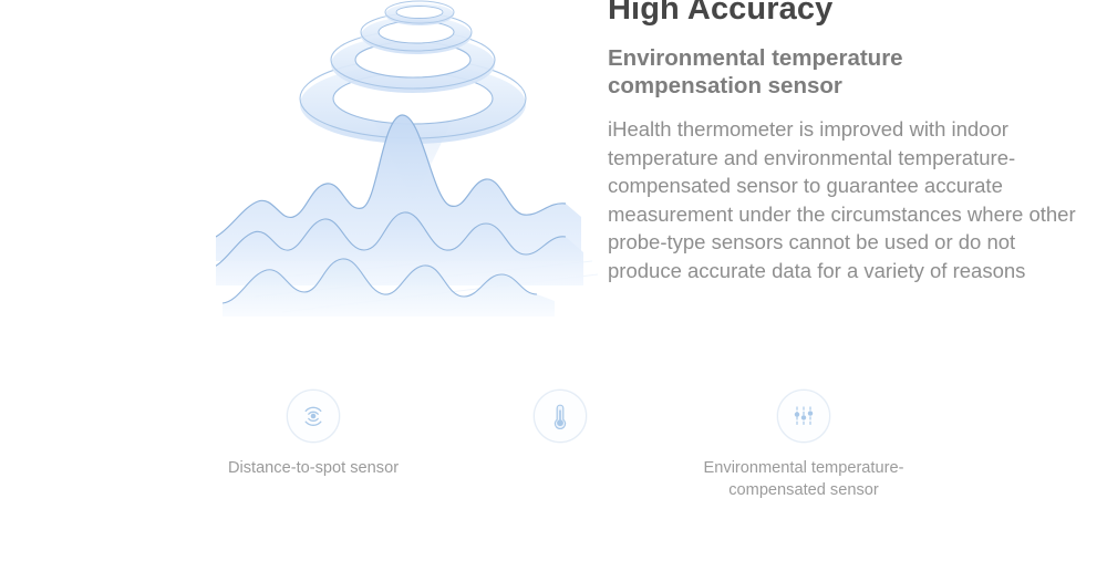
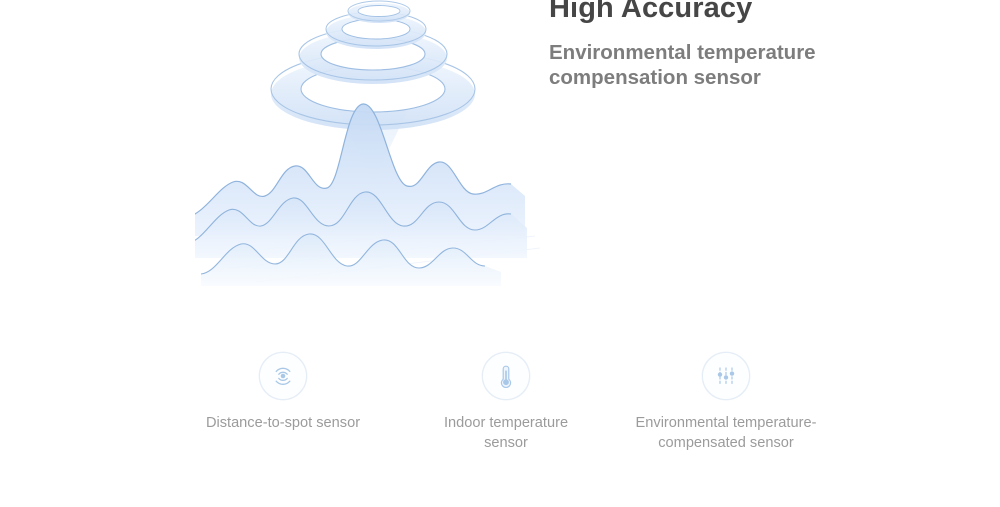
  High Accuracy
  Environmental temperature compensation sensor
- iHealth thermometer is improved with indoor temperature and environmental temperature-compensated sensor to guarantee accurate measurement under the circumstances where other probe-type sensors cannot be used or do not produce accurate data for a variety of reasons
  Distance-to-spot sensor
+ Indoor temperature sensor
  Environmental temperature-compensated sensor
